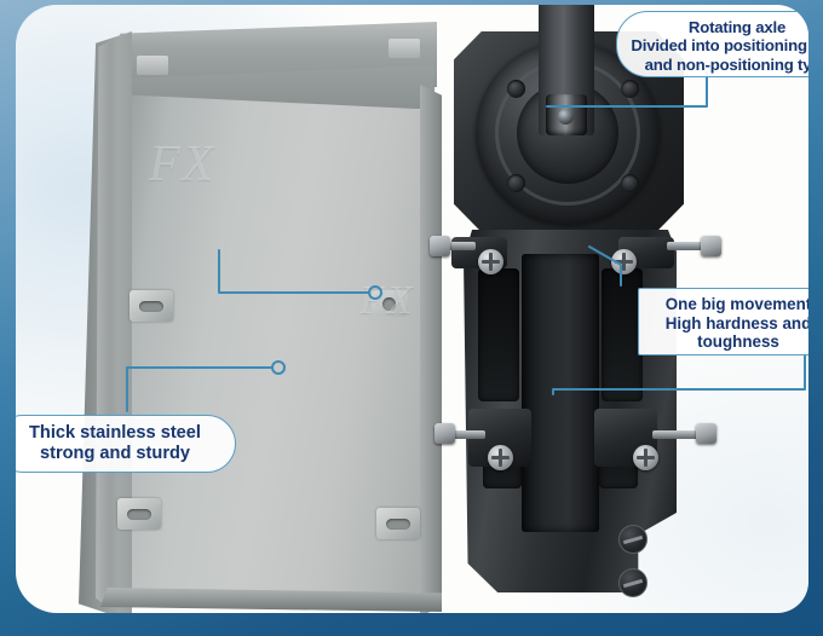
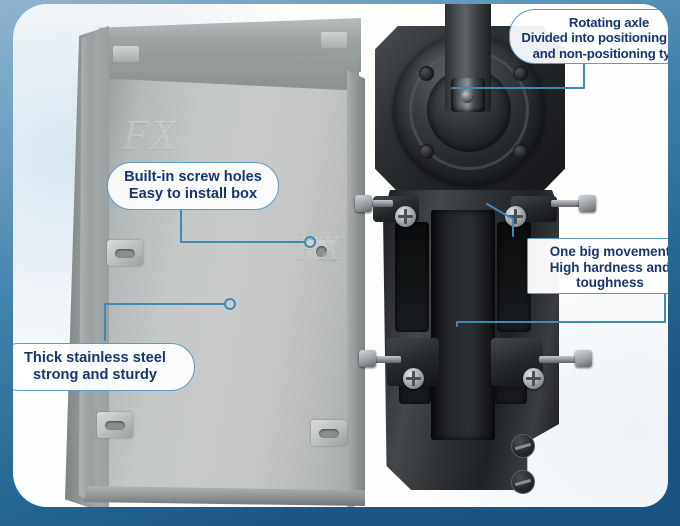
  FX
  FX
  Rotating axle
  Divided into positioning
  and non-positioning ty
+ Built-in screw holes
+ Easy to install box
  One big movemen
  High hardness and
  toughness
  Thick stainless steel
  strong and sturdy
